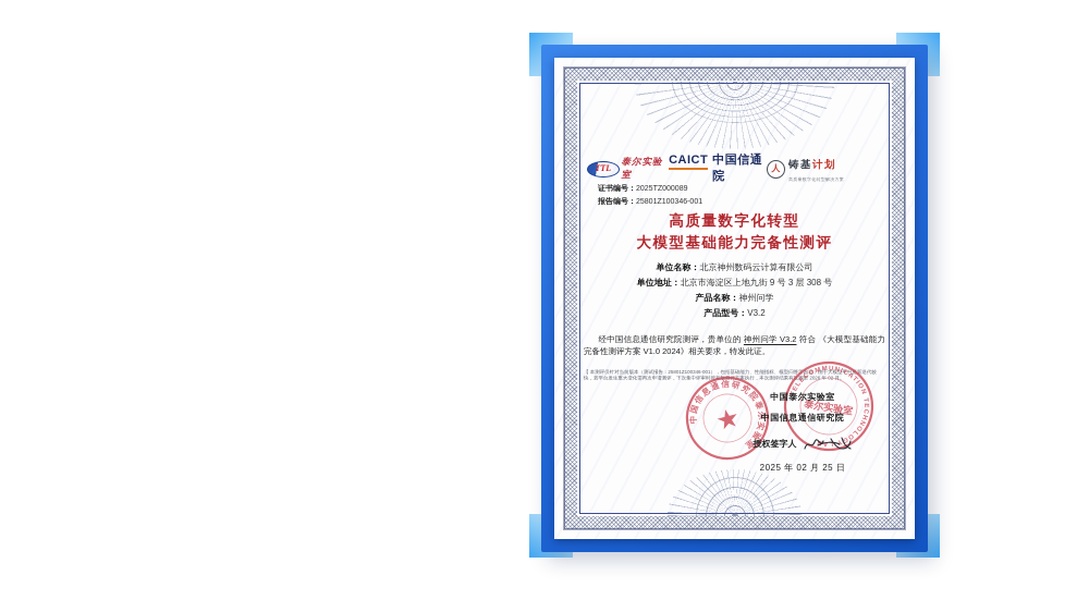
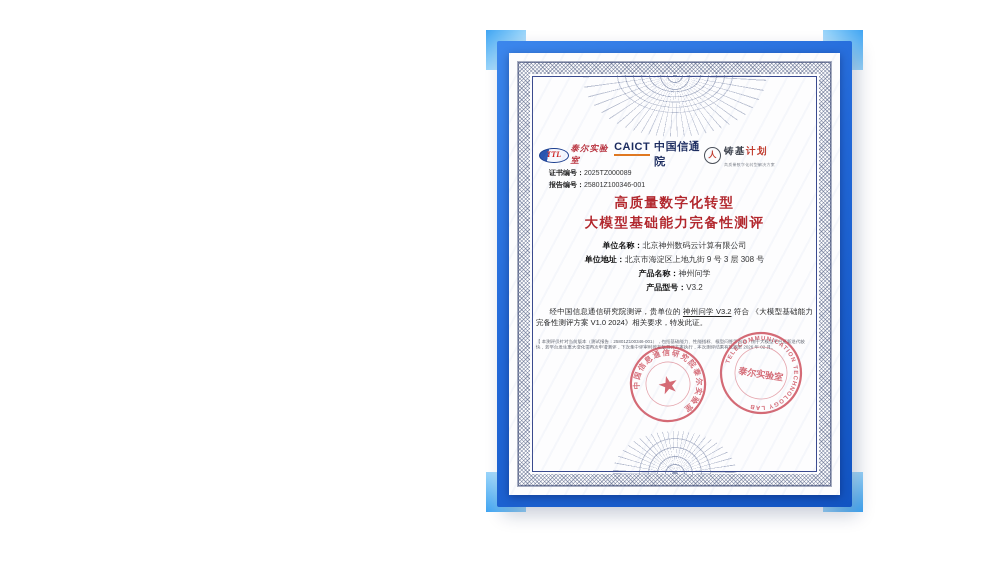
- 中国泰尔实验室
- 中国信息通信研究院
- 授权签字人
- 2025 年 02 月 25 日
